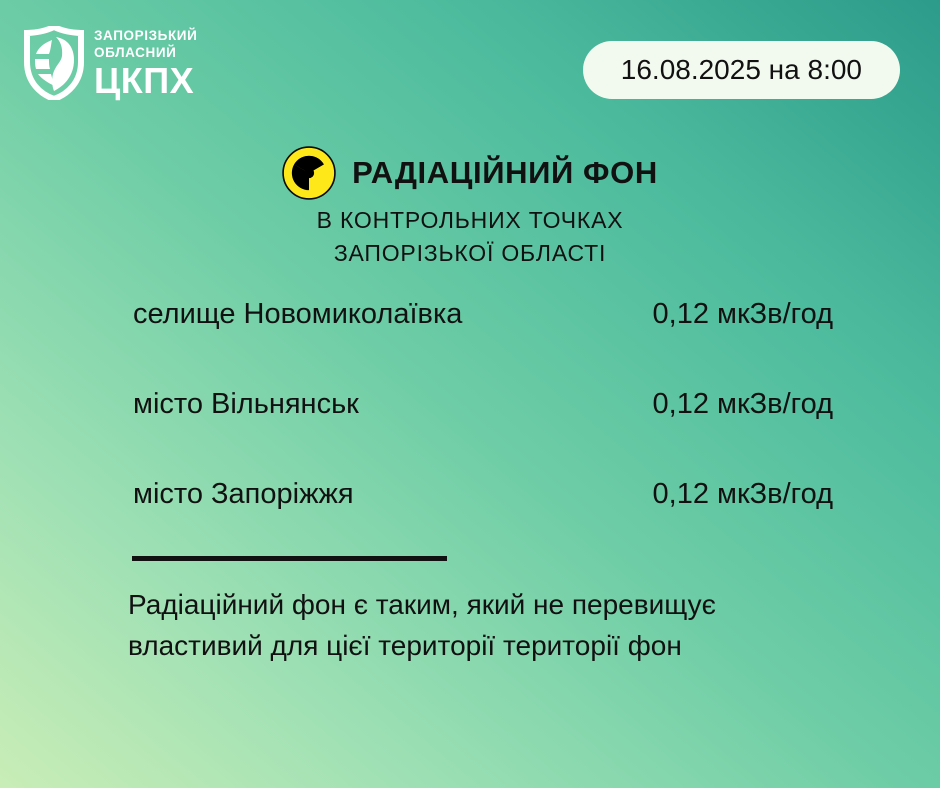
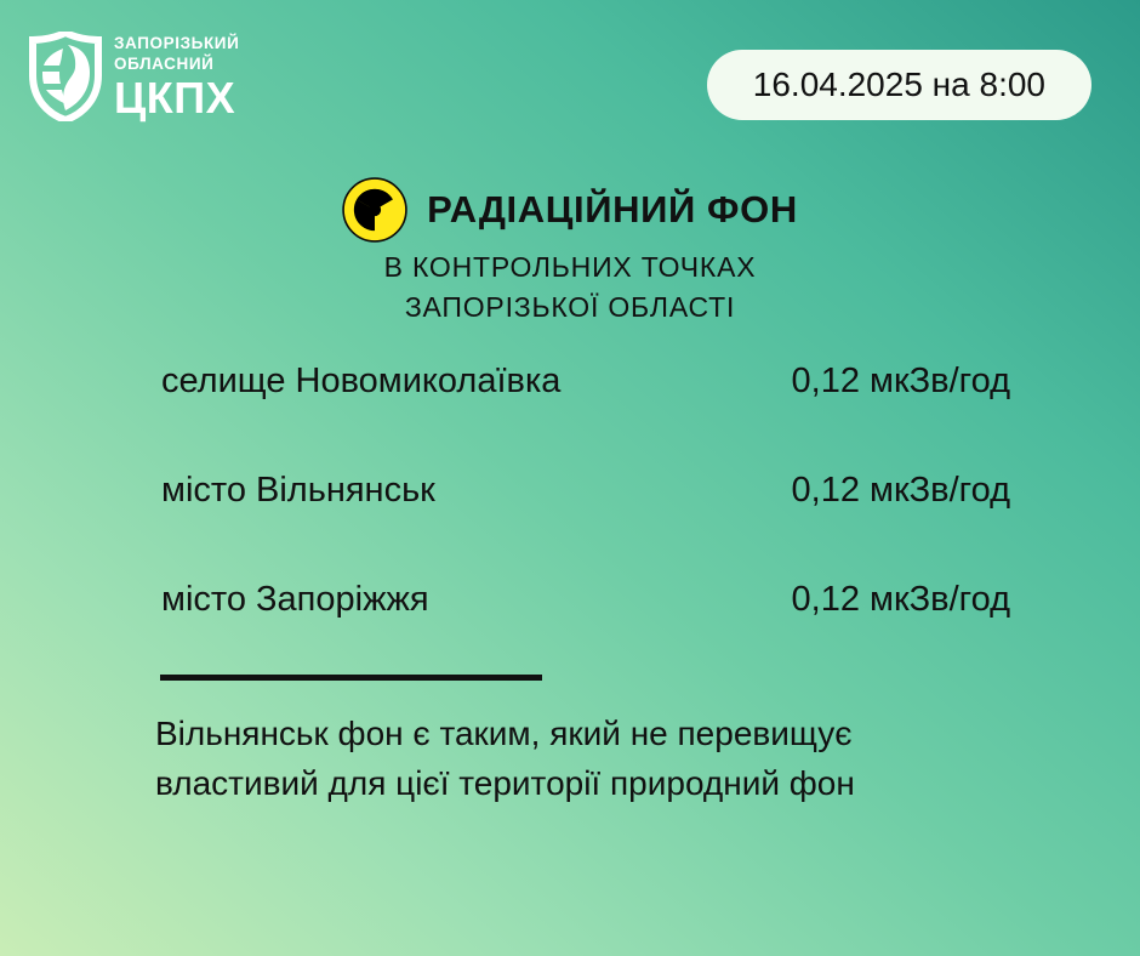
  ЗАПОРІЗЬКИЙ
  ОБЛАСНИЙ
  ЦКПХ
- 16.08.2025 на 8:00
+ 16.04.2025 на 8:00
  РАДІАЦІЙНИЙ ФОН
  В КОНТРОЛЬНИХ ТОЧКАХ
  ЗАПОРІЗЬКОЇ ОБЛАСТІ
  селище Новомиколаївка
  0,12 мкЗв/год
  місто Вільнянськ
  0,12 мкЗв/год
  місто Запоріжжя
  0,12 мкЗв/год
- Радіаційний фон є таким, який не перевищує
+ Вільнянськ фон є таким, який не перевищує
- властивий для цієї території території фон
+ властивий для цієї території природний фон
